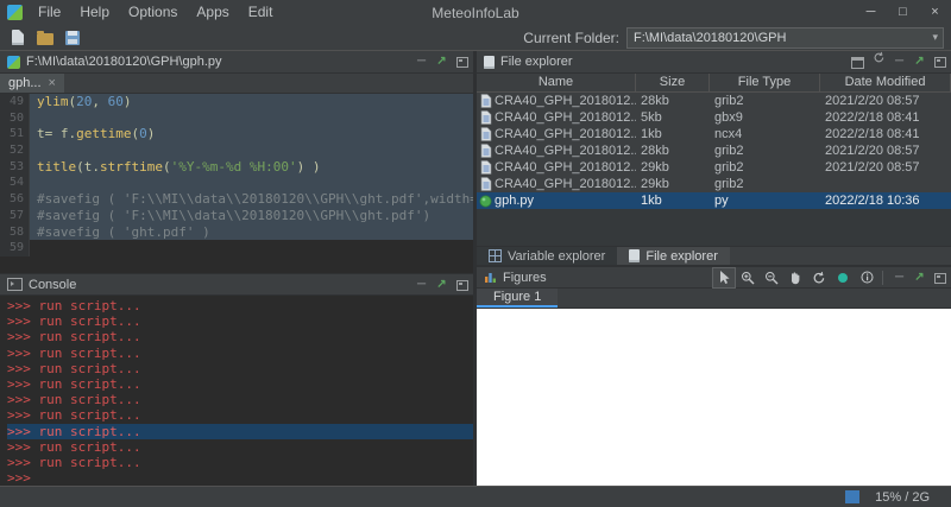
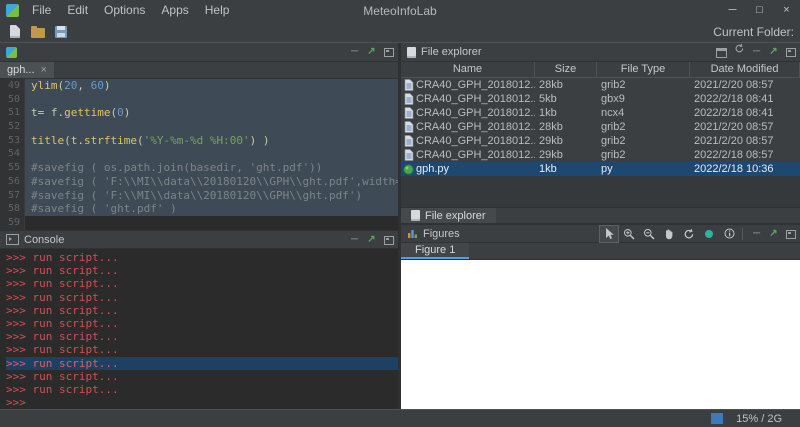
  File
- Help
+ Edit
  Options
  Apps
- Edit
+ Help
  MeteoInfoLab
  ─
  □
  ×
  Current Folder:
- F:\MI\data\20180120\GPH
- ▾
- F:\MI\data\20180120\GPH\gph.py
  ─
  ↗
  gph...
  ×
  49
  ylim(20, 60)
  50
  51
  t= f.gettime(0)
  52
  53
  title(t.strftime('%Y-%m-%d %H:00') )
  54
+ 55
+ #savefig ( os.path.join(basedir, 'ght.pdf'))
  56
  #savefig ( 'F:\\MI\\data\\20180120\\GPH\\ght.pdf',width
  57
  #savefig ( 'F:\\MI\\data\\20180120\\GPH\\ght.pdf')
  58
  #savefig ( 'ght.pdf' )
  59
  Console
  ─
  ↗
  >>> run script...
  >>> run script...
  >>> run script...
  >>> run script...
  >>> run script...
  >>> run script...
  >>> run script...
  >>> run script...
  >>> run script...
  >>> run script...
  >>> run script...
  >>>
  File explorer
  ─
  ↗
  Name
  Size
  File Type
  Date Modified
  CRA40_GPH_2018012..
  28kb
  grib2
  2021/2/20 08:57
  CRA40_GPH_2018012..
  5kb
  gbx9
  2022/2/18 08:41
  CRA40_GPH_2018012..
  1kb
  ncx4
  2022/2/18 08:41
  CRA40_GPH_2018012..
  28kb
  grib2
  2021/2/20 08:57
  CRA40_GPH_2018012..
  29kb
  grib2
  2021/2/20 08:57
  CRA40_GPH_2018012..
  29kb
  grib2
+ 2022/2/18 08:57
  gph.py
  1kb
  py
  2022/2/18 10:36
- Variable explorer
  File explorer
  Figures
  ─
  ↗
  Figure 1
  15% / 2G
